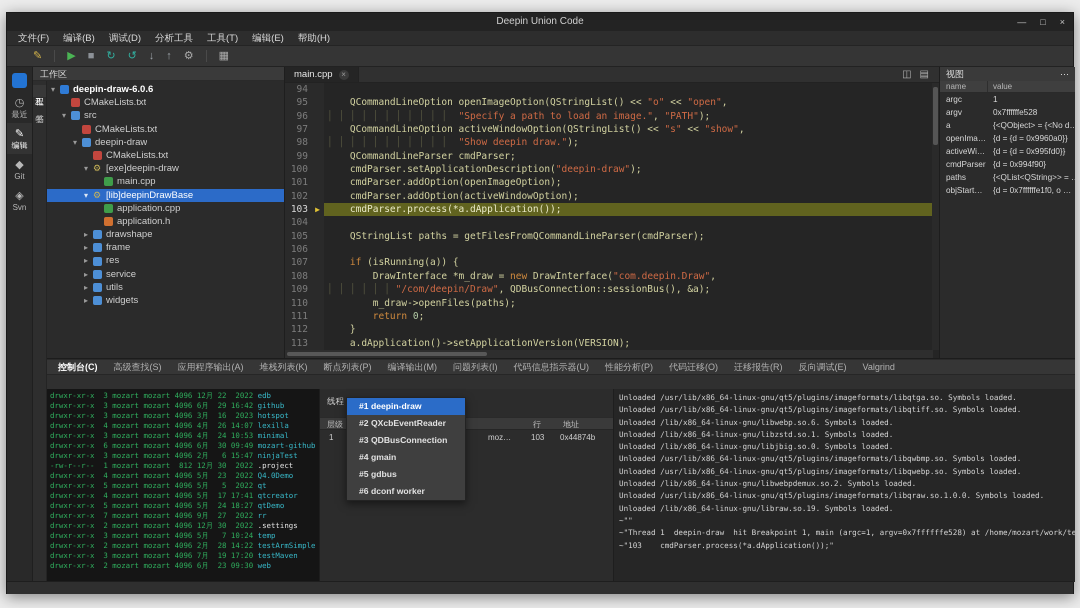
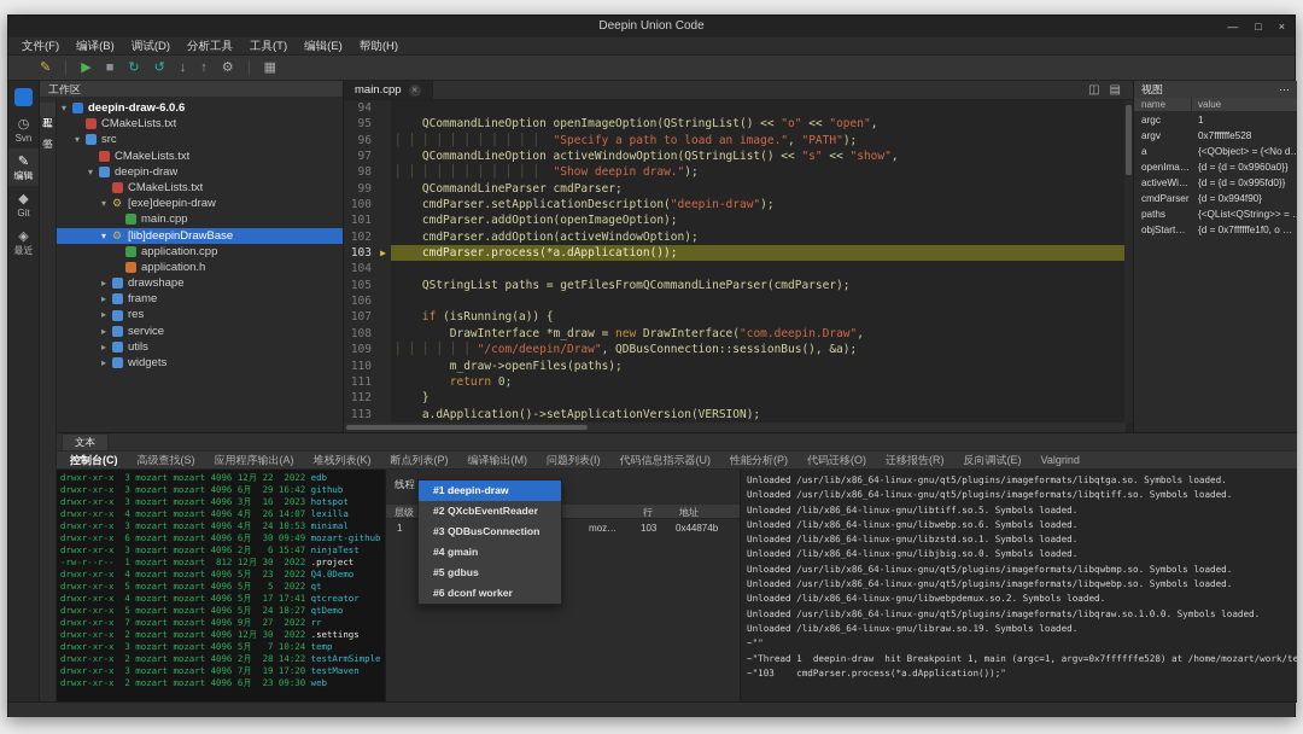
  Deepin Union Code
  —
  □
  ×
  文件(F)
  编译(B)
  调试(D)
  分析工具
  工具(T)
  编辑(E)
  帮助(H)
  ✎
  ▶
  ■
  ↻
  ↺
  ↓
  ↑
  ⚙
  ▦
  ◷
- 最近
+ Svn
  ✎
  编辑
  ◆
  Git
  ◈
- Svn
+ 最近
  工作区
  ▾
  deepin-draw-6.0.6
  CMakeLists.txt
  ▾
  src
  CMakeLists.txt
  ▾
  deepin-draw
  CMakeLists.txt
  ▾
  ⚙
  [exe]deepin-draw
  main.cpp
  ▾
  ⚙
  [lib]deepinDrawBase
  application.cpp
  application.h
  ▸
  drawshape
  ▸
  frame
  ▸
  res
  ▸
  service
  ▸
  utils
  ▸
  widgets
  main.cpp
  ×
  ◫
  ▤
  94
  95
  QCommandLineOption openImageOption(QStringList() << "o" << "open",
  96
  │ │ │ │ │ │ │ │ │ │ │ "Specify a path to load an image.", "PATH");
  97
  QCommandLineOption activeWindowOption(QStringList() << "s" << "show",
  98
  │ │ │ │ │ │ │ │ │ │ │ "Show deepin draw.");
  99
  QCommandLineParser cmdParser;
  100
  cmdParser.setApplicationDescription("deepin-draw");
  101
  cmdParser.addOption(openImageOption);
  102
  cmdParser.addOption(activeWindowOption);
  103
  ▶
  cmdParser.process(*a.dApplication());
  104
  105
  QStringList paths = getFilesFromQCommandLineParser(cmdParser);
  106
  107
  if (isRunning(a)) {
  108
  DrawInterface *m_draw = new DrawInterface("com.deepin.Draw",
  109
  │ │ │ │ │ │ "/com/deepin/Draw", QDBusConnection::sessionBus(), &a);
  110
  m_draw->openFiles(paths);
  111
  return 0;
  112
  }
  113
  a.dApplication()->setApplicationVersion(VERSION);
  视图
  ⋯
  name
  value
  argc
  1
  argv
  0x7ffffffe528
  a
  {<QObject> = {<No d…
  openIma…
  {d = {d = 0x9960a0}}
  activeWi…
  {d = {d = 0x995fd0}}
  cmdParser
  {d = 0x994f90}
  paths
  {<QList<QString>> =
  objStart…
  {d = 0x7ffffffe1f0, o …
+ 文本
  控制台(C)
  高级查找(S)
  应用程序输出(A)
  堆栈列表(K)
  断点列表(P)
  编译输出(M)
  问题列表(I)
  代码信息指示器(U)
  性能分析(P)
  代码迁移(O)
  迁移报告(R)
  反向调试(E)
  Valgrind
  drwxr-xr-x 3 mozart mozart 4096 12月 22 2022 edb
  drwxr-xr-x 3 mozart mozart 4096 6月 29 16:42 github
  drwxr-xr-x 3 mozart mozart 4096 3月 16 2023 hotspot
  drwxr-xr-x 4 mozart mozart 4096 4月 26 14:07 lexilla
  drwxr-xr-x 3 mozart mozart 4096 4月 24 10:53 minimal
  drwxr-xr-x 6 mozart mozart 4096 6月 30 09:49 mozart-github
  drwxr-xr-x 3 mozart mozart 4096 2月 6 15:47 ninjaTest
  -rw-r--r-- 1 mozart mozart 812 12月 30 2022 .project
  drwxr-xr-x 4 mozart mozart 4096 5月 23 2022 Q4.0Demo
  drwxr-xr-x 5 mozart mozart 4096 5月 5 2022 qt
  drwxr-xr-x 4 mozart mozart 4096 5月 17 17:41 qtcreator
  drwxr-xr-x 5 mozart mozart 4096 5月 24 18:27 qtDemo
  drwxr-xr-x 7 mozart mozart 4096 9月 27 2022 rr
  drwxr-xr-x 2 mozart mozart 4096 12月 30 2022 .settings
  drwxr-xr-x 3 mozart mozart 4096 5月 7 10:24 temp
  drwxr-xr-x 2 mozart mozart 4096 2月 28 14:22 testArmSimple
  drwxr-xr-x 3 mozart mozart 4096 7月 19 17:20 testMaven
  drwxr-xr-x 2 mozart mozart 4096 6月 23 09:30 web
  线程
  层级
  行
  地址
  1
  moz…
  103
  0x44874b
  Unloaded /usr/lib/x86_64-linux-gnu/qt5/plugins/imageformats/libqtga.so. Symbols loaded.
  Unloaded /usr/lib/x86_64-linux-gnu/qt5/plugins/imageformats/libqtiff.so. Symbols loaded.
+ Unloaded /lib/x86_64-linux-gnu/libtiff.so.5. Symbols loaded.
  Unloaded /lib/x86_64-linux-gnu/libwebp.so.6. Symbols loaded.
  Unloaded /lib/x86_64-linux-gnu/libzstd.so.1. Symbols loaded.
  Unloaded /lib/x86_64-linux-gnu/libjbig.so.0. Symbols loaded.
  Unloaded /usr/lib/x86_64-linux-gnu/qt5/plugins/imageformats/libqwbmp.so. Symbols loaded.
  Unloaded /usr/lib/x86_64-linux-gnu/qt5/plugins/imageformats/libqwebp.so. Symbols loaded.
  Unloaded /lib/x86_64-linux-gnu/libwebpdemux.so.2. Symbols loaded.
  Unloaded /usr/lib/x86_64-linux-gnu/qt5/plugins/imageformats/libqraw.so.1.0.0. Symbols loaded.
  Unloaded /lib/x86_64-linux-gnu/libraw.so.19. Symbols loaded.
  ~""
  ~"Thread 1 deepin-draw hit Breakpoint 1, main (argc=1, argv=0x7ffffffe528) at /home/mozart/work/te
  ~"103 cmdParser.process(*a.dApplication());"
  #1 deepin-draw
  #2 QXcbEventReader
  #3 QDBusConnection
  #4 gmain
  #5 gdbus
  #6 dconf worker
